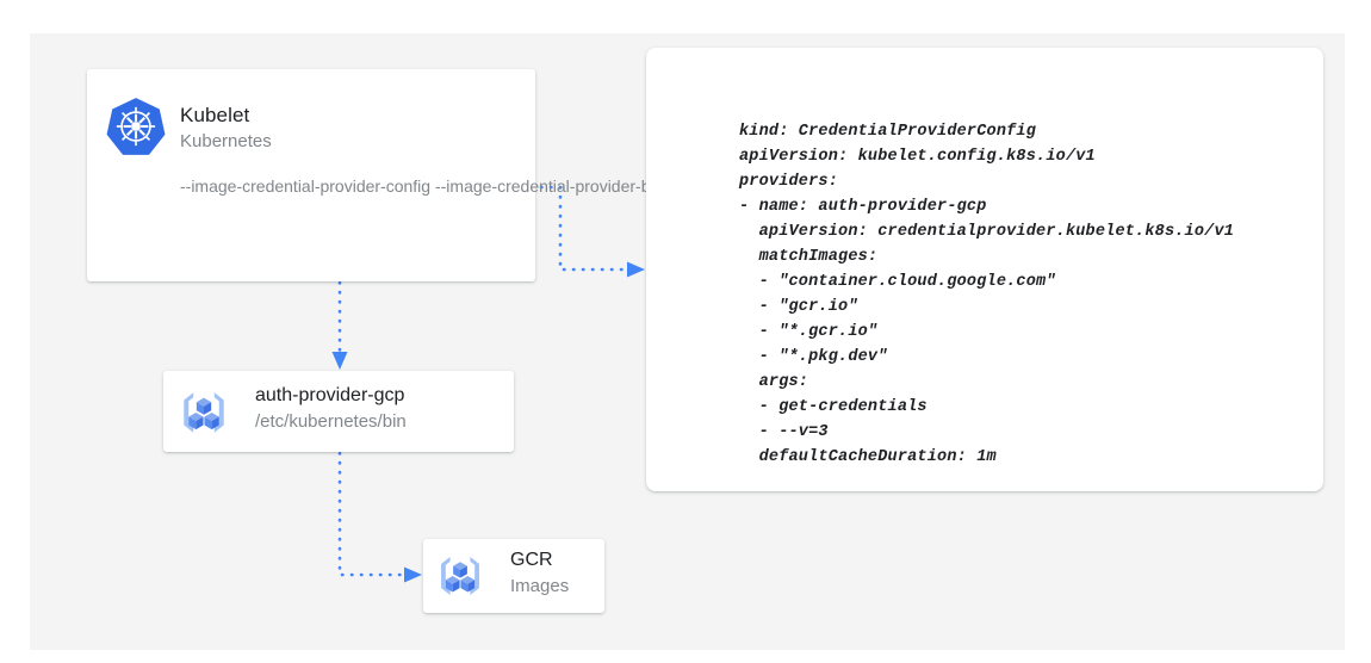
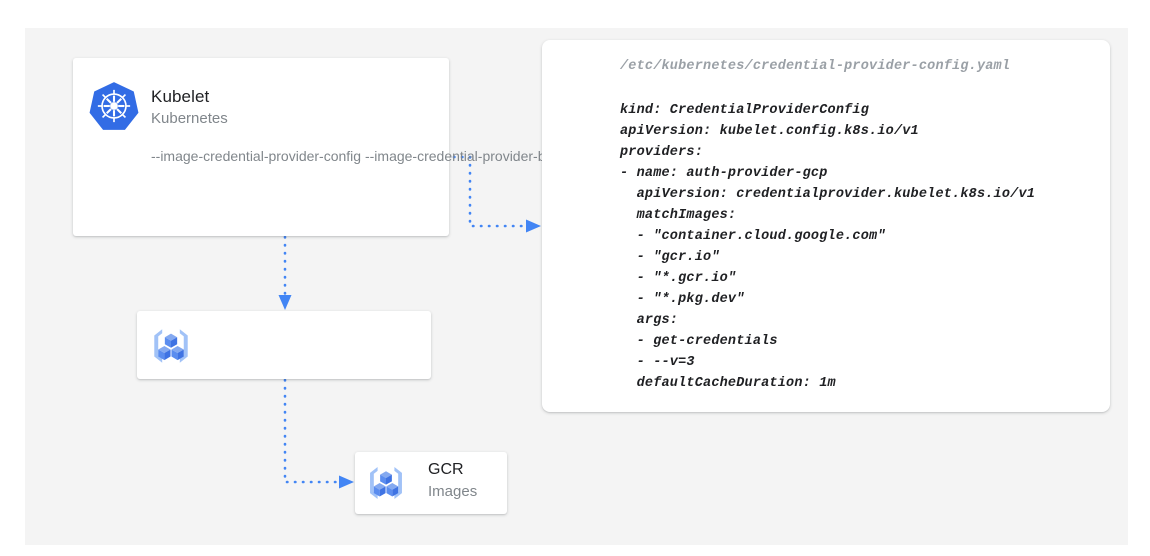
  Kubelet
  Kubernetes
  --image-credential-provider-config --image-credential-provider-
- auth-provider-gcp
- /etc/kubernetes/bin
  GCR
  Images
+ /etc/kubernetes/credential-provider-config.yaml
  kind: CredentialProviderConfig
  apiVersion: kubelet.config.k8s.io/v1
  providers:
  - name: auth-provider-gcp
  apiVersion: credentialprovider.kubelet.k8s.io/v1
  matchImages:
  - "container.cloud.google.com"
  - "gcr.io"
  - "*.gcr.io"
  - "*.pkg.dev"
  args:
  - get-credentials
  - --v=3
  defaultCacheDuration: 1m
